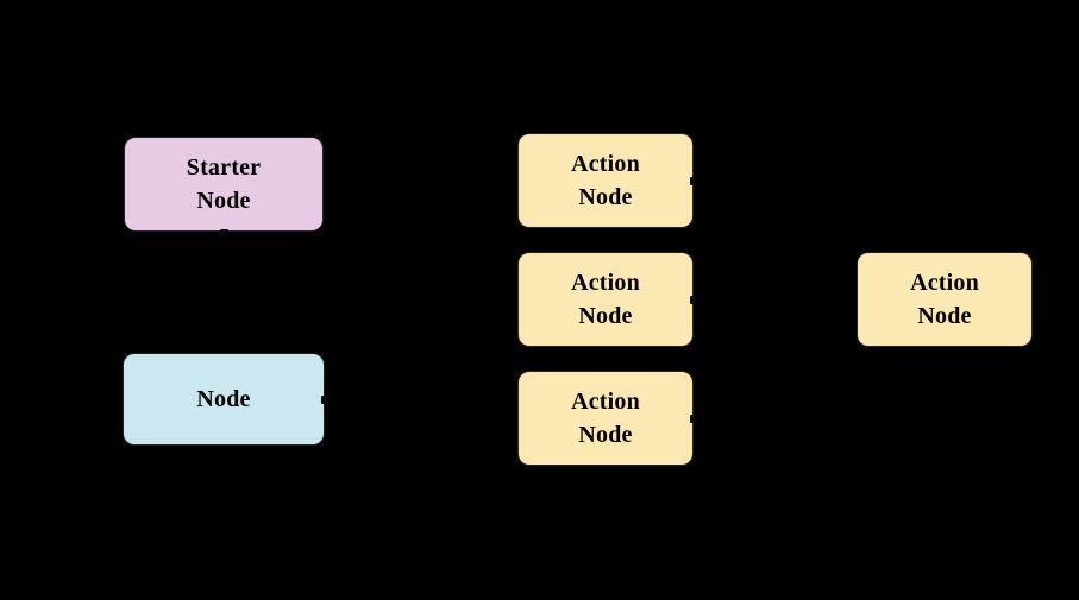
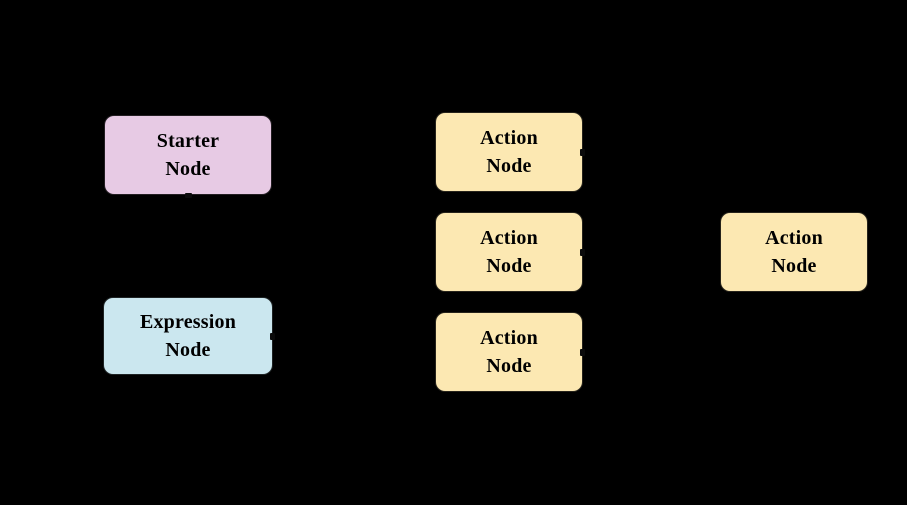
  Starter
  Node
+ Expression
  Node
  Action
  Node
  Action
  Node
  Action
  Node
  Action
  Node
